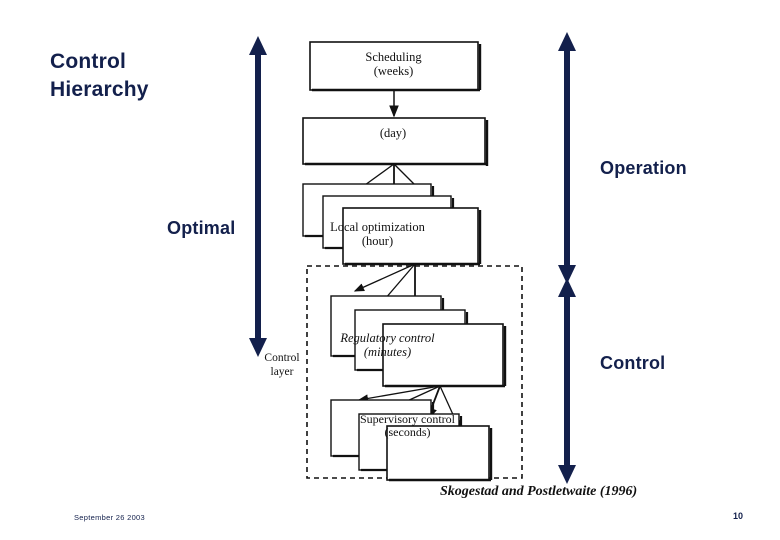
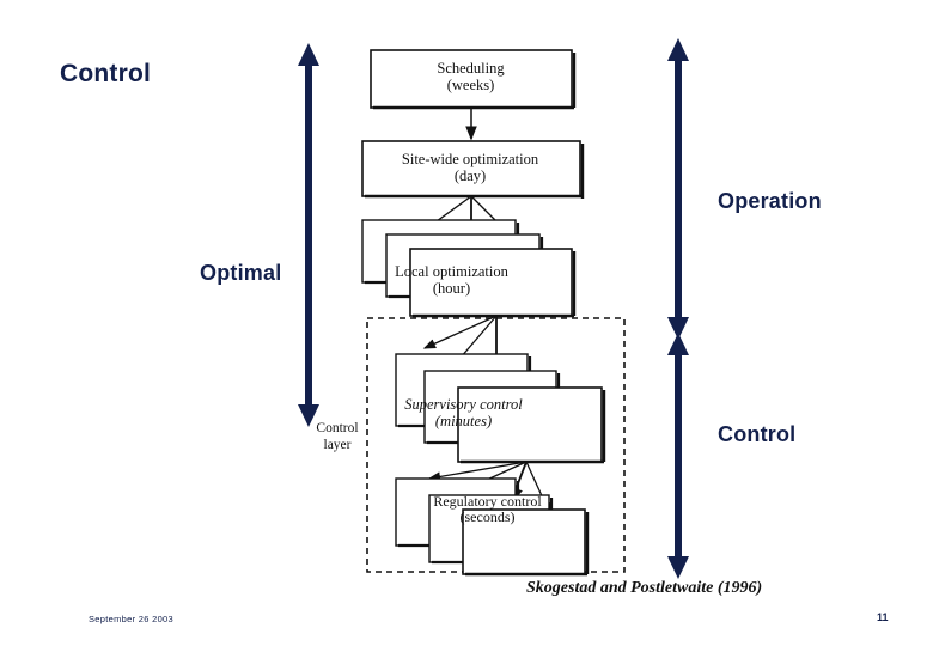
  Control
- Hierarchy
  Optimal
  Operation
  Control
  Scheduling
  (weeks)
+ Site-wide optimization
  (day)
  Local optimization
  (hour)
- Regulatory control
+ Supervisory control
  (minutes)
- Supervisory control
+ Regulatory control
  (seconds)
  Control
  layer
  Skogestad and Postletwaite (1996)
  September 26 2003
- 10
+ 11
